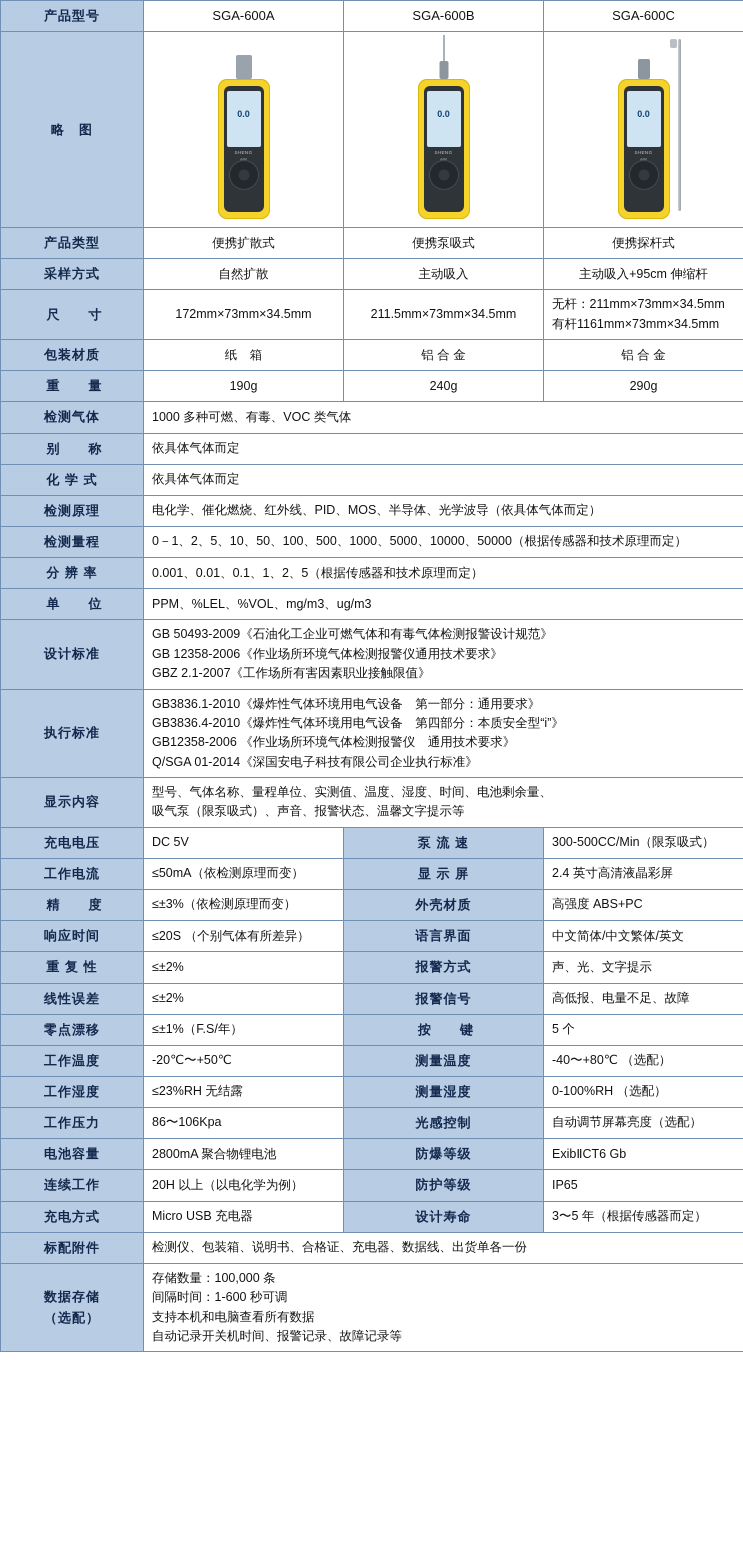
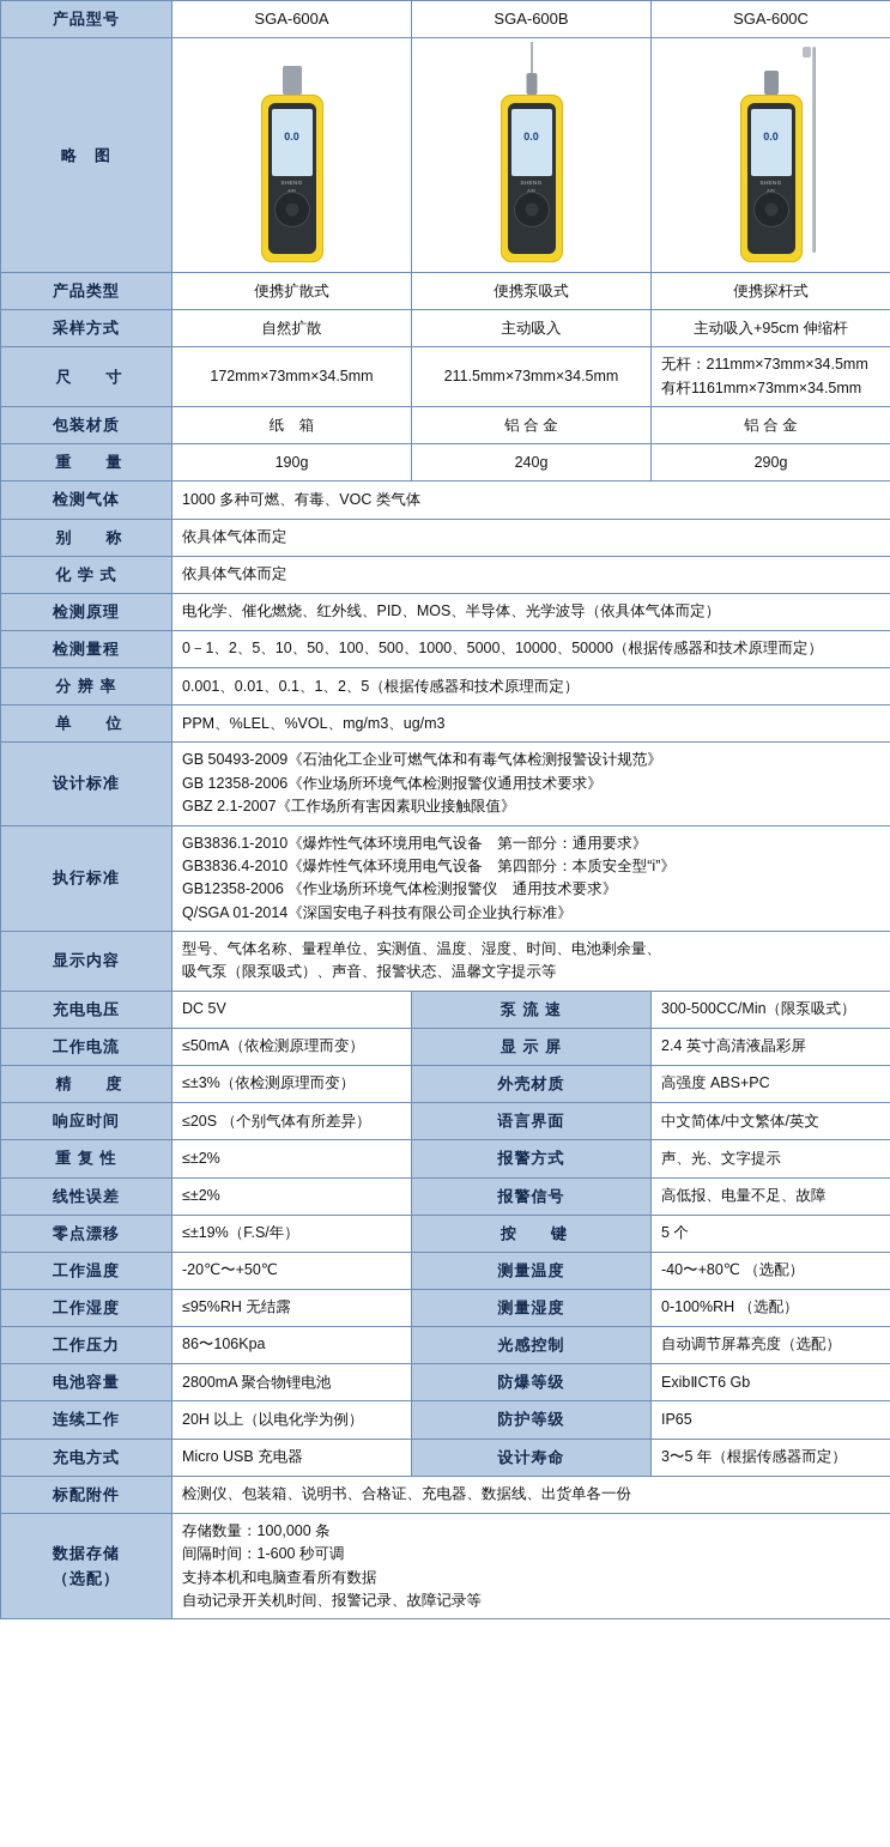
  产品型号	SGA-600A	SGA-600B	SGA-600C
  产品类型	便携扩散式	便携泵吸式	便携探杆式
  采样方式	自然扩散	主动吸入	主动吸入+95cm 伸缩杆
  尺 寸	172mm×73mm×34.5mm	211.5mm×73mm×34.5mm	无杆：211mm×73mm×34.5mm 有杆1161mm×73mm×34.5mm
  包装材质	纸 箱	铝 合 金	铝 合 金
  重 量	190g	240g	290g
  检测气体	1000 多种可燃、有毒、VOC 类气体
  别 称	依具体气体而定
  化 学 式	依具体气体而定
  检测原理	电化学、催化燃烧、红外线、PID、MOS、半导体、光学波导（依具体气体而定）
  检测量程	0－1、2、5、10、50、100、500、1000、5000、10000、50000（根据传感器和技术原理而定）
  分 辨 率	0.001、0.01、0.1、1、2、5（根据传感器和技术原理而定）
  单 位	PPM、%LEL、%VOL、mg/m3、ug/m3
  设计标准	GB 50493-2009《石油化工企业可燃气体和有毒气体检测报警设计规范》 GB 12358-2006《作业场所环境气体检测报警仪通用技术要求》 GBZ 2.1-2007《工作场所有害因素职业接触限值》
  执行标准	GB3836.1-2010《爆炸性气体环境用电气设备 第一部分：通用要求》 GB3836.4-2010《爆炸性气体环境用电气设备 第四部分：本质安全型“i”》 GB12358-2006 《作业场所环境气体检测报警仪 通用技术要求》 Q/SGA 01-2014《深国安电子科技有限公司企业执行标准》
  显示内容	型号、气体名称、量程单位、实测值、温度、湿度、时间、电池剩余量、 吸气泵（限泵吸式）、声音、报警状态、温馨文字提示等
  充电电压	DC 5V	泵 流 速	300-500CC/Min（限泵吸式）
  工作电流	≤50mA（依检测原理而变）	显 示 屏	2.4 英寸高清液晶彩屏
  精 度	≤±3%（依检测原理而变）	外壳材质	高强度 ABS+PC
  响应时间	≤20S （个别气体有所差异）	语言界面	中文简体/中文繁体/英文
  重 复 性	≤±2%	报警方式	声、光、文字提示
  线性误差	≤±2%	报警信号	高低报、电量不足、故障
- 零点漂移	≤±1%（F.S/年）	按 键	5 个
+ 零点漂移	≤±19%（F.S/年）	按 键	5 个
  工作温度	-20℃〜+50℃	测量温度	-40〜+80℃ （选配）
- 工作湿度	≤23%RH 无结露	测量湿度	0-100%RH （选配）
+ 工作湿度	≤95%RH 无结露	测量湿度	0-100%RH （选配）
  工作压力	86〜106Kpa	光感控制	自动调节屏幕亮度（选配）
  电池容量	2800mA 聚合物锂电池	防爆等级	ExibⅡCT6 Gb
  连续工作	20H 以上（以电化学为例）	防护等级	IP65
  充电方式	Micro USB 充电器	设计寿命	3〜5 年（根据传感器而定）
  标配附件	检测仪、包装箱、说明书、合格证、充电器、数据线、出货单各一份
  数据存储 （选配）	存储数量：100,000 条 间隔时间：1-600 秒可调 支持本机和电脑查看所有数据 自动记录开关机时间、报警记录、故障记录等
